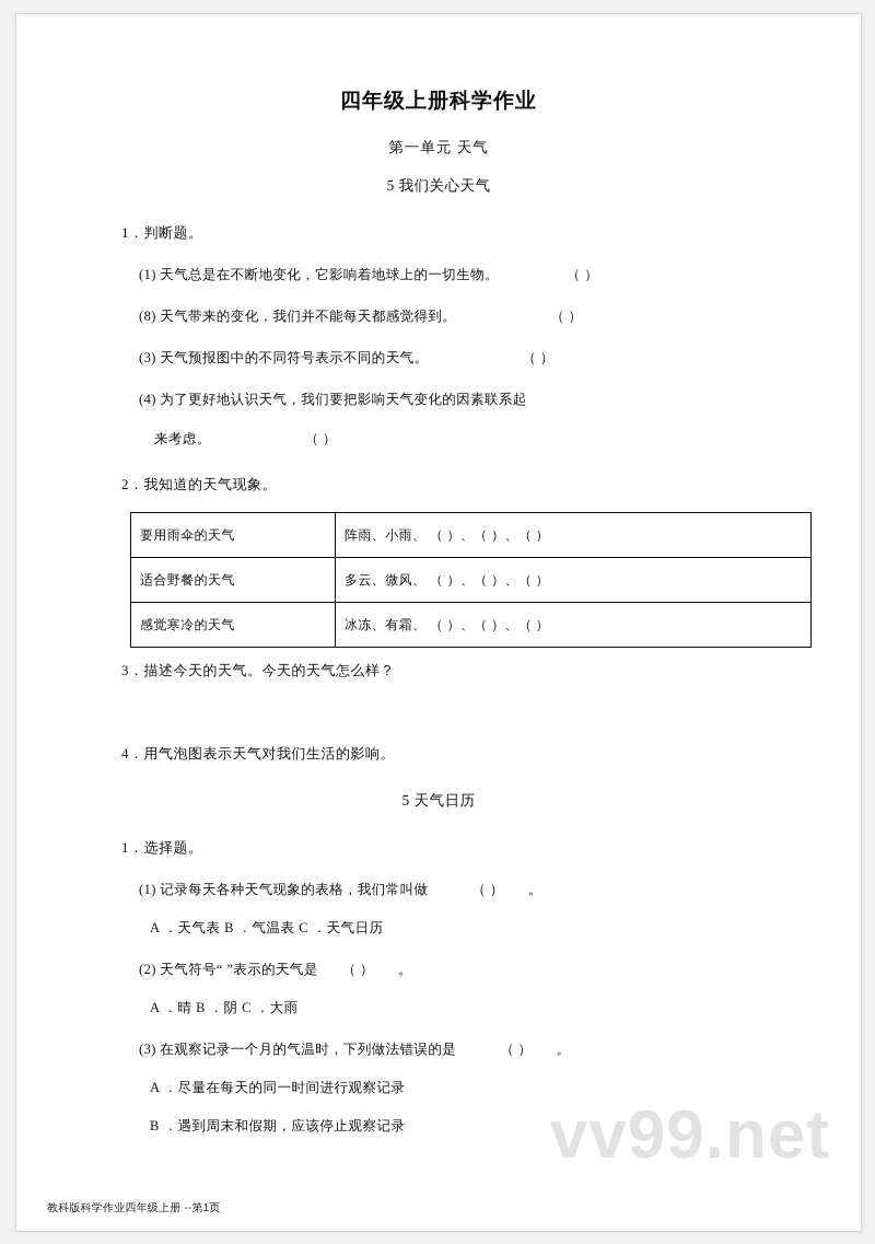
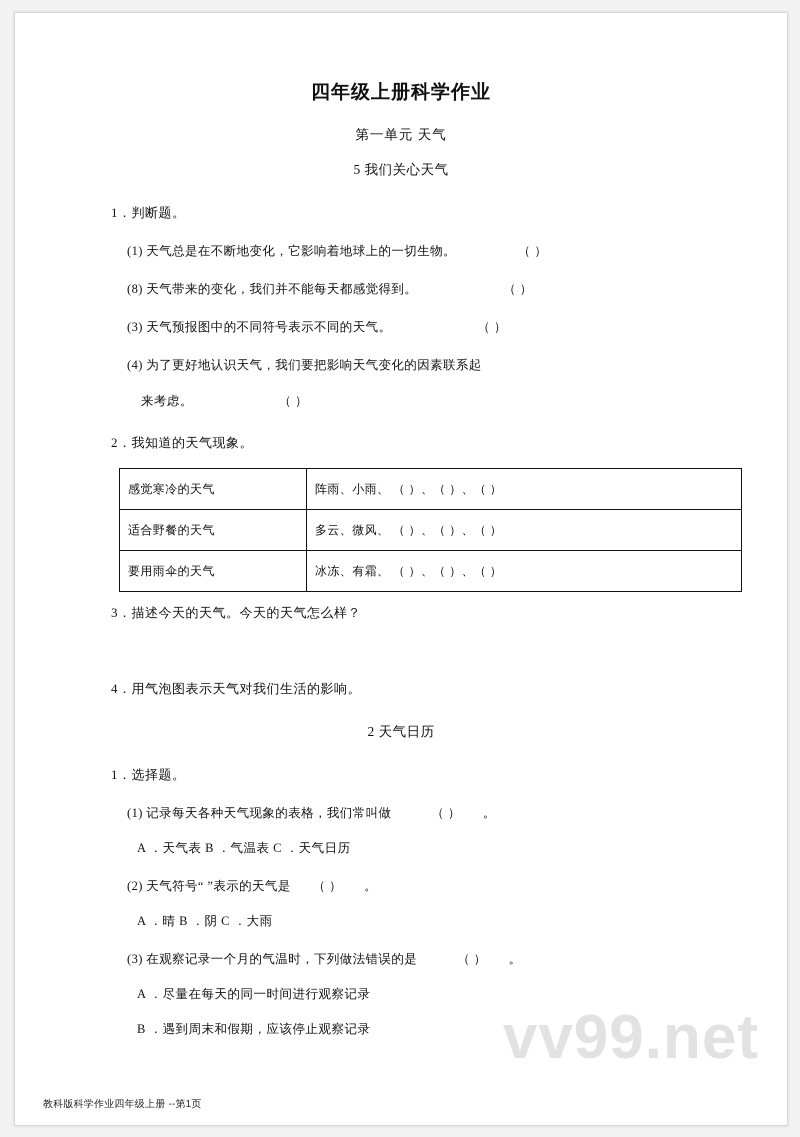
  四年级上册科学作业
  第一单元 天气
  5 我们关心天气
  1．判断题。
  (1) 天气总是在不断地变化，它影响着地球上的一切生物。 （ ）
  (8) 天气带来的变化，我们并不能每天都感觉得到。 （ ）
  (3) 天气预报图中的不同符号表示不同的天气。 （ ）
  (4) 为了更好地认识天气，我们要把影响天气变化的因素联系起
  来考虑。 （ ）
  2．我知道的天气现象。
- 要用雨伞的天气	阵雨、小雨、 （ ）、（ ）、（ ）
+ 感觉寒冷的天气	阵雨、小雨、 （ ）、（ ）、（ ）
  适合野餐的天气	多云、微风、 （ ）、（ ）、（ ）
- 感觉寒冷的天气	冰冻、有霜、 （ ）、（ ）、（ ）
+ 要用雨伞的天气	冰冻、有霜、 （ ）、（ ）、（ ）
  3．描述今天的天气。今天的天气怎么样？
  4．用气泡图表示天气对我们生活的影响。
- 5 天气日历
+ 2 天气日历
  1．选择题。
  (1) 记录每天各种天气现象的表格，我们常叫做 （ ） 。
  A ．天气表 B ．气温表 C ．天气日历
  (2) 天气符号“ ”表示的天气是 （ ） 。
  A ．晴 B ．阴 C ．大雨
  (3) 在观察记录一个月的气温时，下列做法错误的是 （ ） 。
  A ．尽量在每天的同一时间进行观察记录
  B ．遇到周末和假期，应该停止观察记录
  vv99.net
  教科版科学作业四年级上册 --第1页
